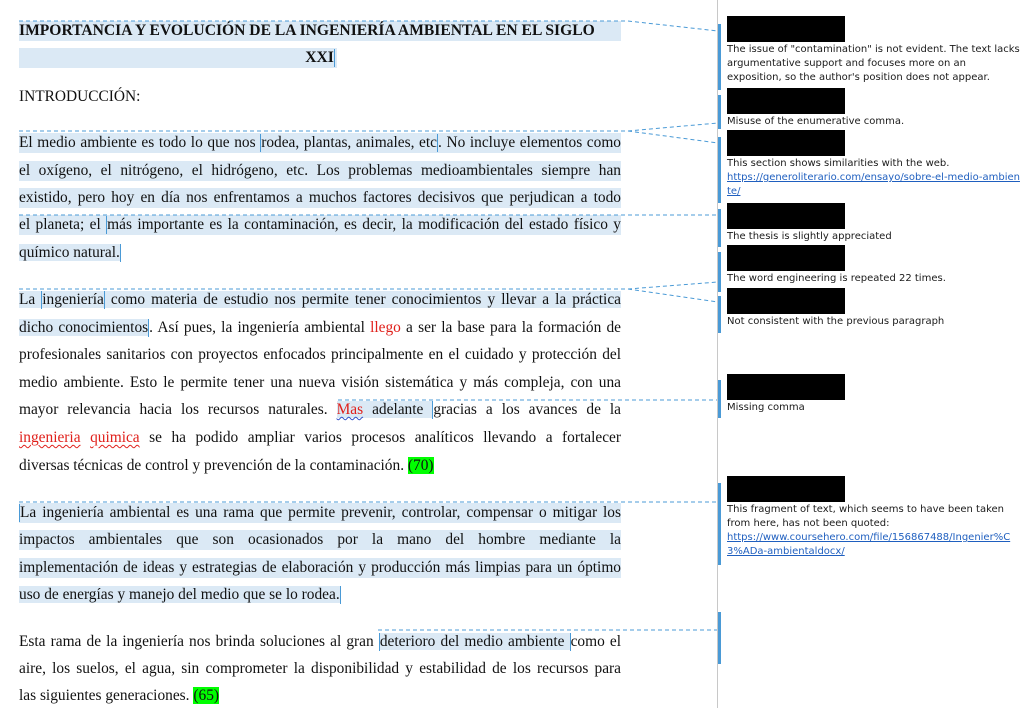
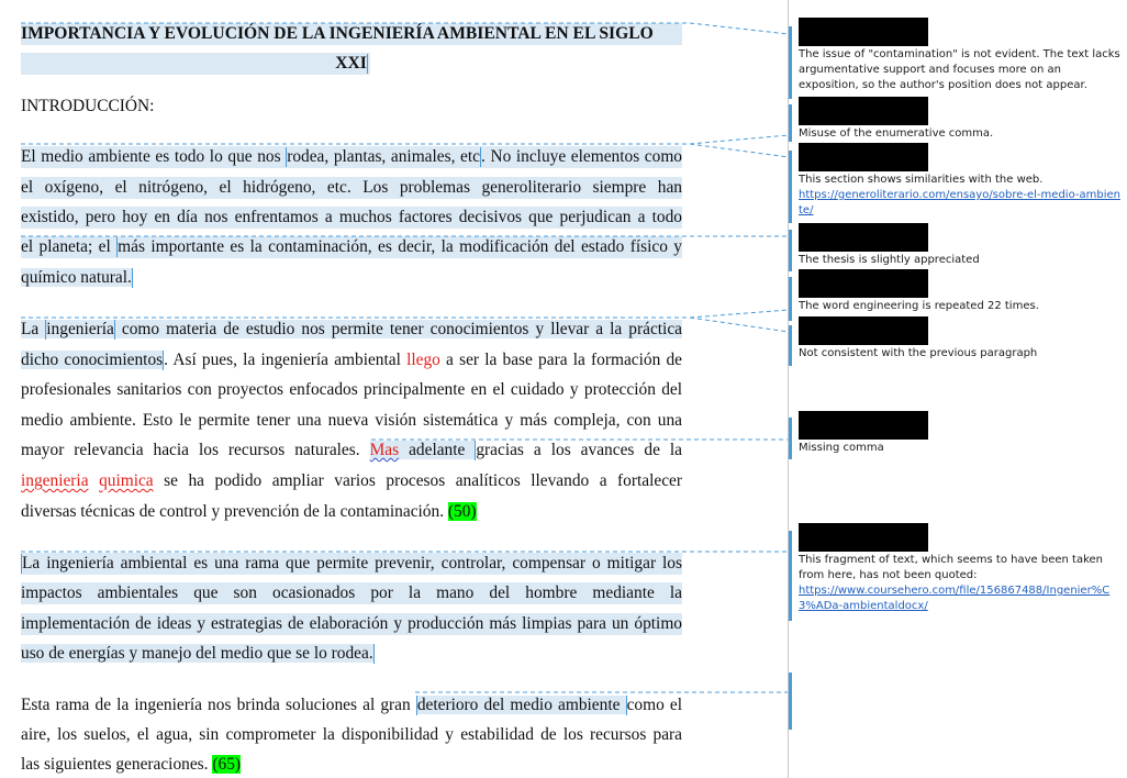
  IMPORTANCIA Y EVOLUCIÓN DE LA INGENIERÍA AMBIENTAL EN EL SIGLO
  XXI
  INTRODUCCIÓN:
  El medio ambiente es todo lo que nos rodea, plantas, animales, etc. No incluye elementos como
- el oxígeno, el nitrógeno, el hidrógeno, etc. Los problemas medioambientales siempre han
+ el oxígeno, el nitrógeno, el hidrógeno, etc. Los problemas generoliterario siempre han
  existido, pero hoy en día nos enfrentamos a muchos factores decisivos que perjudican a todo
  el planeta; el más importante es la contaminación, es decir, la modificación del estado físico y
  químico natural.
  La ingeniería como materia de estudio nos permite tener conocimientos y llevar a la práctica
  dicho conocimientos. Así pues, la ingeniería ambiental llego a ser la base para la formación de
  profesionales sanitarios con proyectos enfocados principalmente en el cuidado y protección del
  medio ambiente. Esto le permite tener una nueva visión sistemática y más compleja, con una
  mayor relevancia hacia los recursos naturales. Mas adelante gracias a los avances de la
  ingenieria quimica se ha podido ampliar varios procesos analíticos llevando a fortalecer
- diversas técnicas de control y prevención de la contaminación. (70)
+ diversas técnicas de control y prevención de la contaminación. (50)
  La ingeniería ambiental es una rama que permite prevenir, controlar, compensar o mitigar los
  impactos ambientales que son ocasionados por la mano del hombre mediante la
  implementación de ideas y estrategias de elaboración y producción más limpias para un óptimo
  uso de energías y manejo del medio que se lo rodea.
  Esta rama de la ingeniería nos brinda soluciones al gran deterioro del medio ambiente como el
  aire, los suelos, el agua, sin comprometer la disponibilidad y estabilidad de los recursos para
  las siguientes generaciones. (65)
  The issue of "contamination" is not evident. The text lacks argumentative support and focuses more on an exposition, so the author's position does not appear.
  Misuse of the enumerative comma.
  This section shows similarities with the web.
  https://generoliterario.com/ensayo/sobre-el-medio-ambiente/
  The thesis is slightly appreciated
  The word engineering is repeated 22 times.
  Not consistent with the previous paragraph
  Missing comma
  This fragment of text, which seems to have been taken from here, has not been quoted:
  https://www.coursehero.com/file/156867488/Ingenier%C3%ADa-ambientaldocx/
